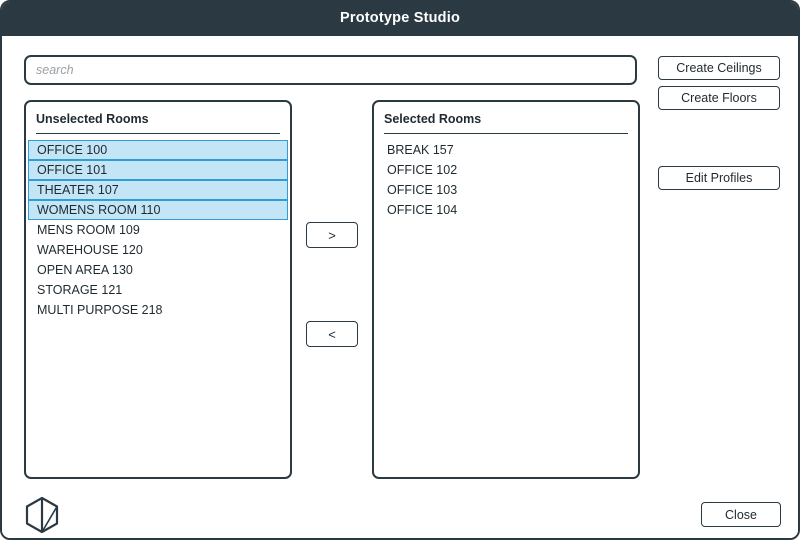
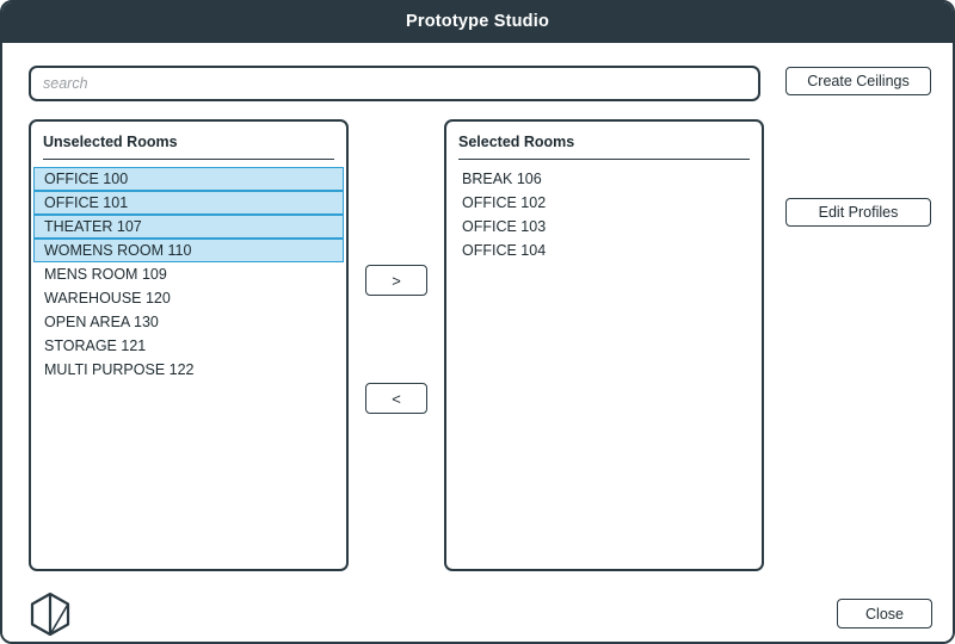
  Prototype Studio
  search
  Unselected Rooms
  OFFICE 100
  OFFICE 101
  THEATER 107
  WOMENS ROOM 110
  MENS ROOM 109
  WAREHOUSE 120
  OPEN AREA 130
  STORAGE 121
- MULTI PURPOSE 218
+ MULTI PURPOSE 122
  Selected Rooms
- BREAK 157
+ BREAK 106
  OFFICE 102
  OFFICE 103
  OFFICE 104
  >
  <
  Create Ceilings
- Create Floors
  Edit Profiles
  Close
